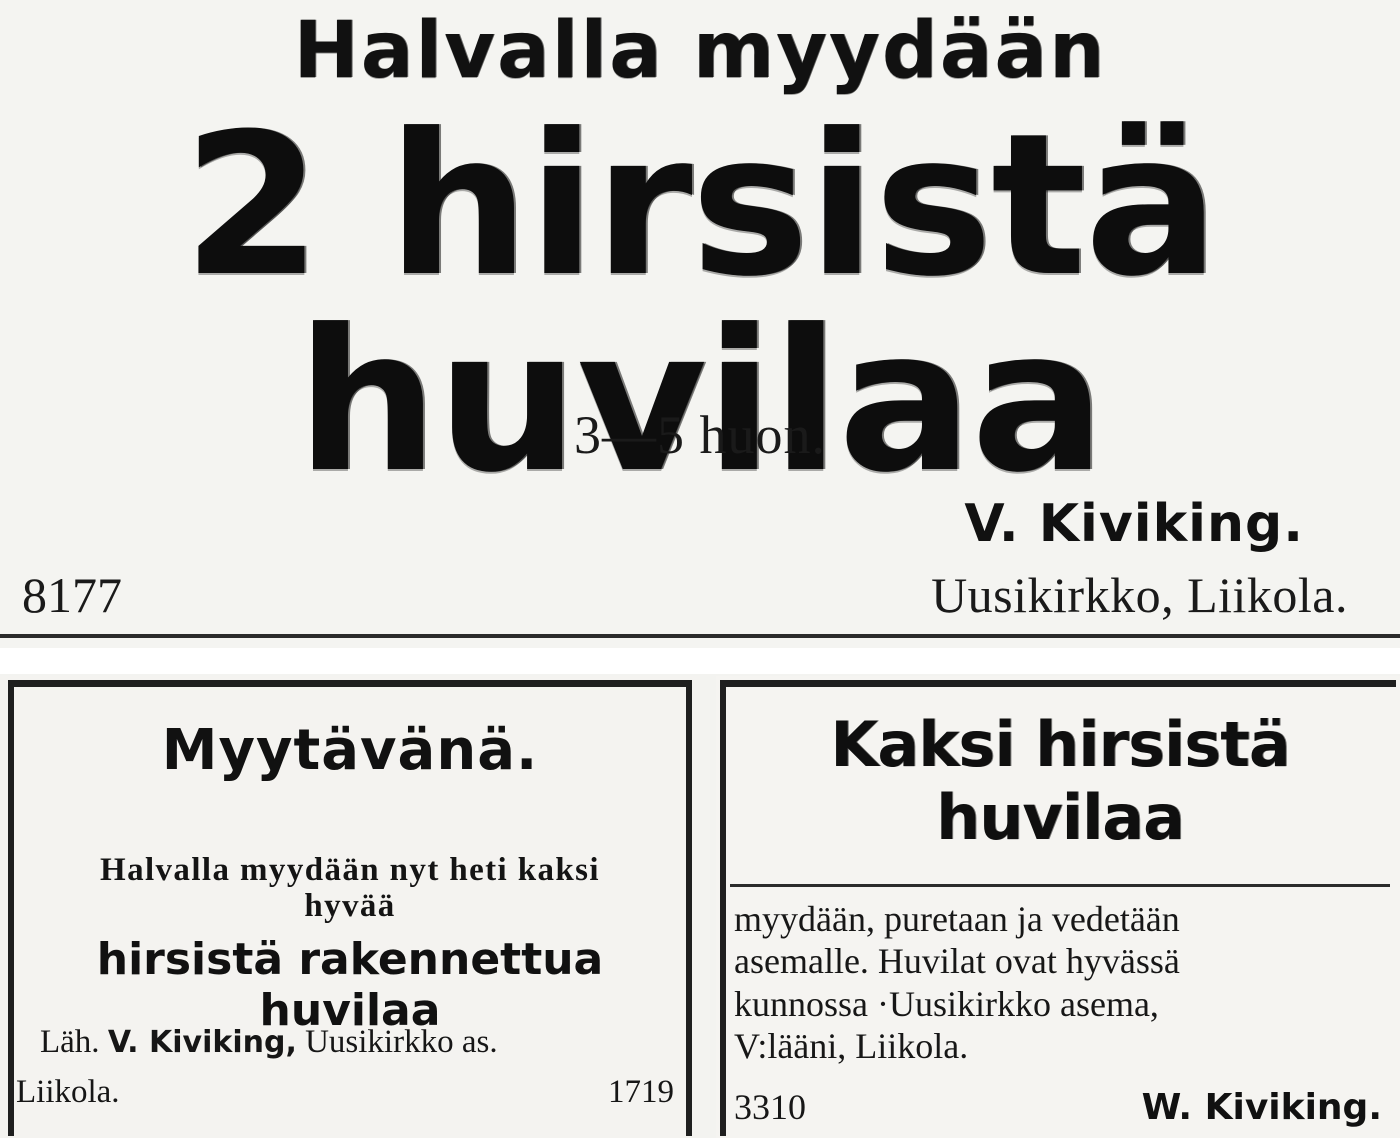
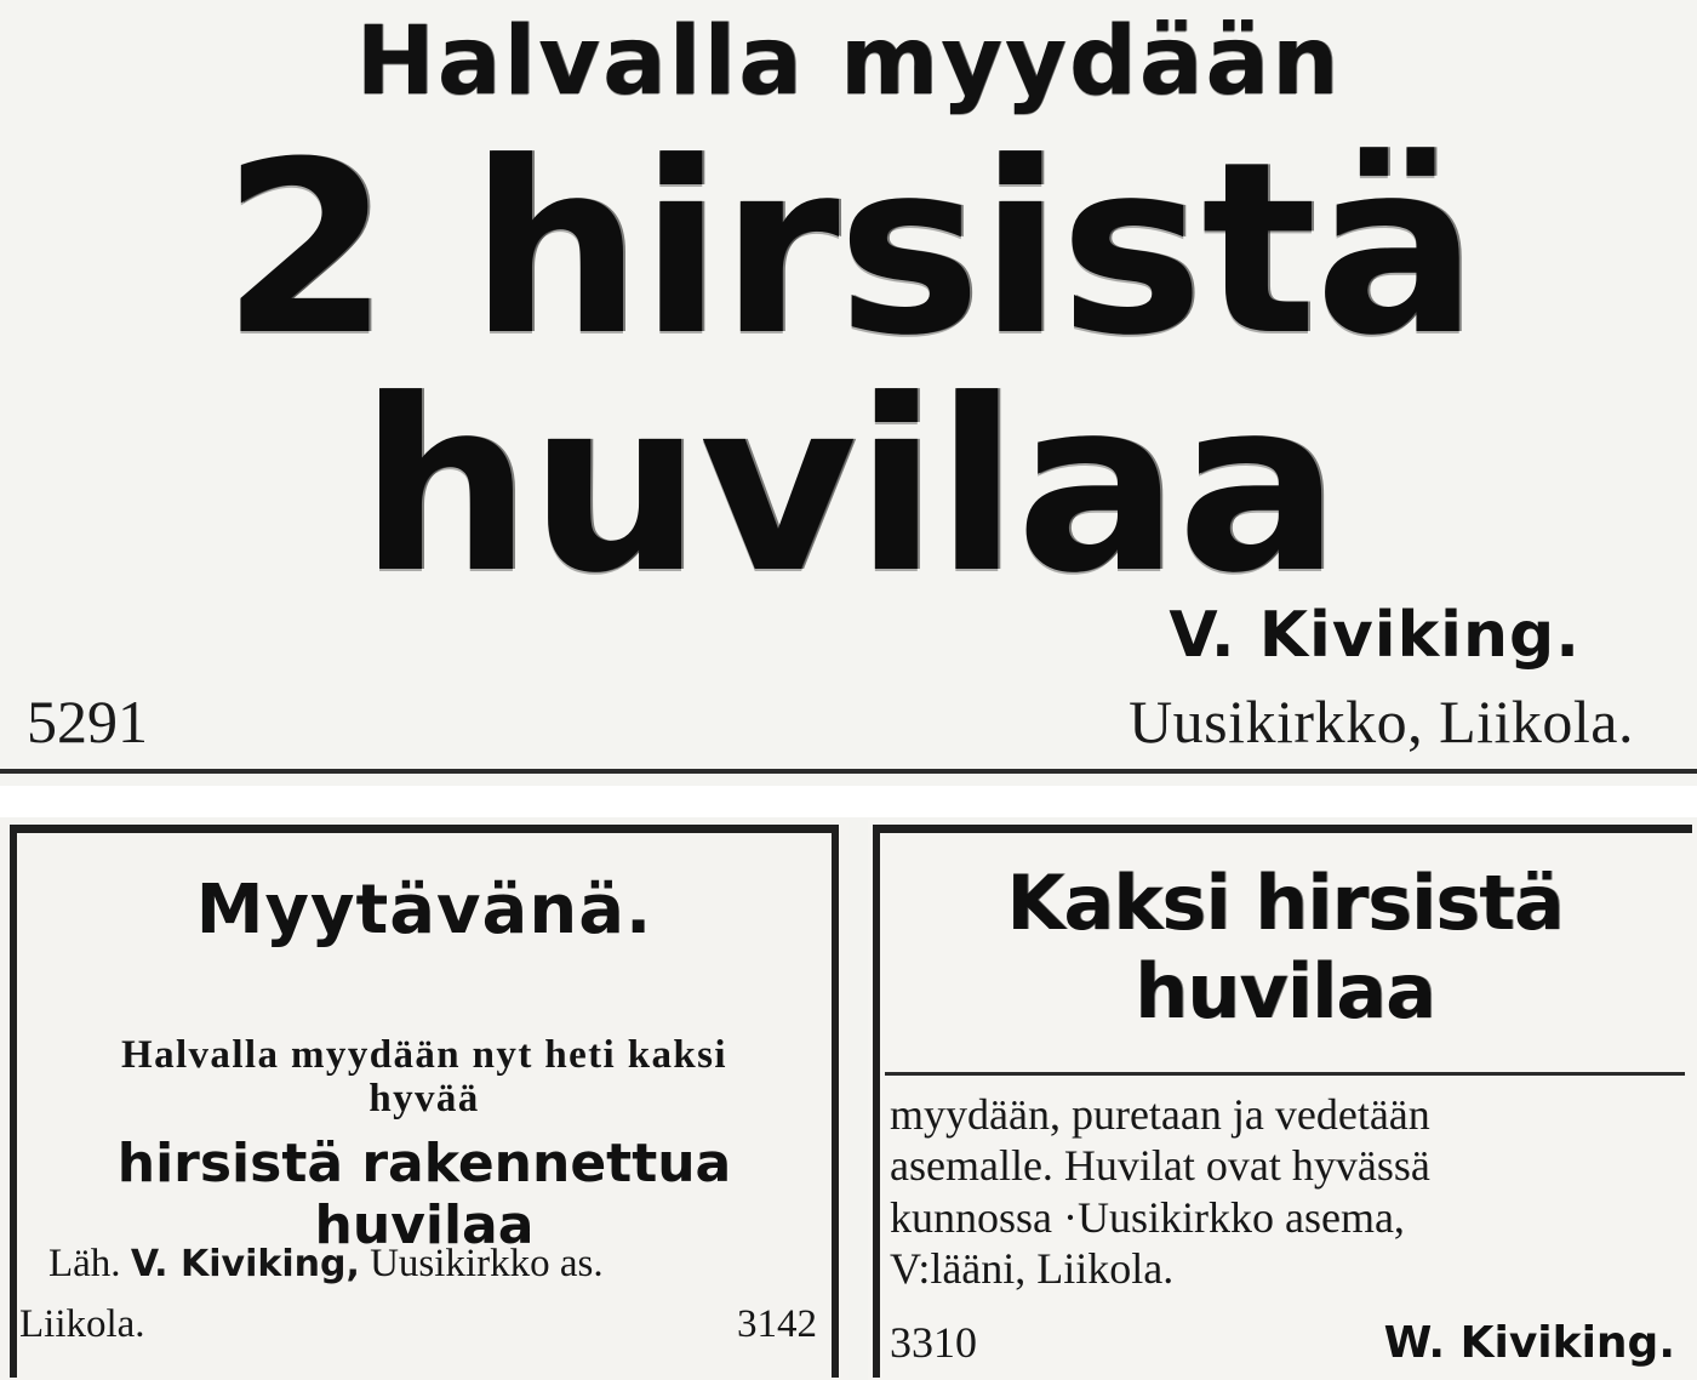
  Halvalla myydään
  2 hirsistä huvilaa
- 3—5 huon.
  V. Kiviking.
  Uusikirkko, Liikola.
- 8177
+ 5291
  Myytävänä.
  Halvalla myydään nyt heti kaksi
  hyvää
  hirsistä rakennettua huvilaa
  Läh. V. Kiviking, Uusikirkko as.
  Liikola.
- 1719
+ 3142
  Kaksi hirsistä huvilaa
  myydään, puretaan ja vedetään
  asemalle. Huvilat ovat hyvässä
  kunnossa ·Uusikirkko asema,
  V:lääni, Liikola.
  3310
  W. Kiviking.
